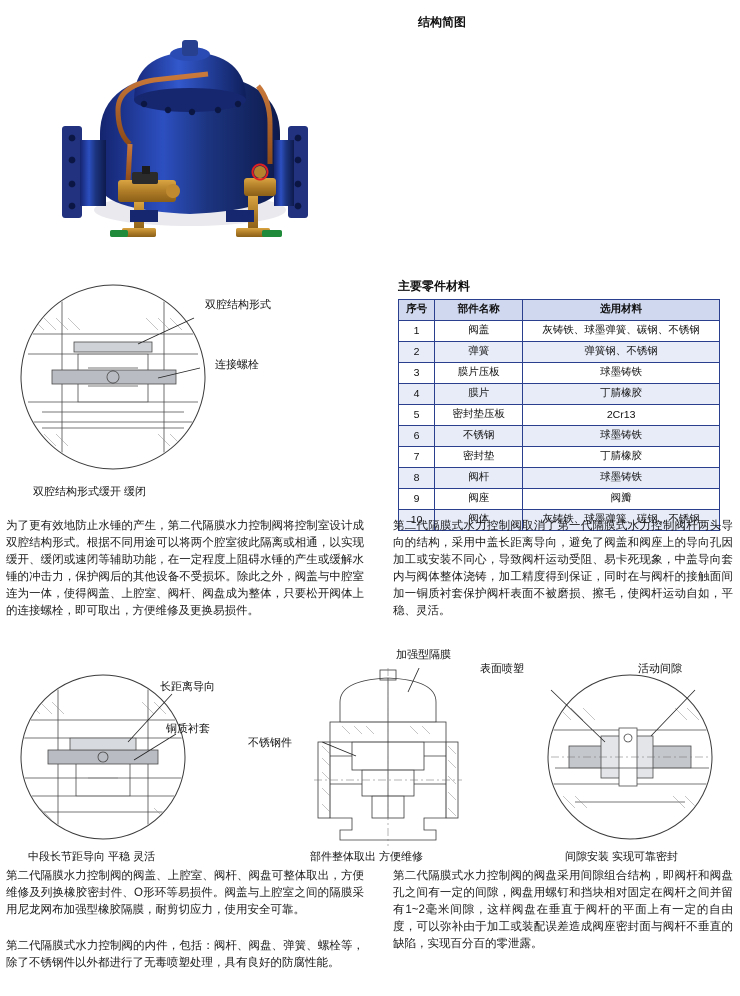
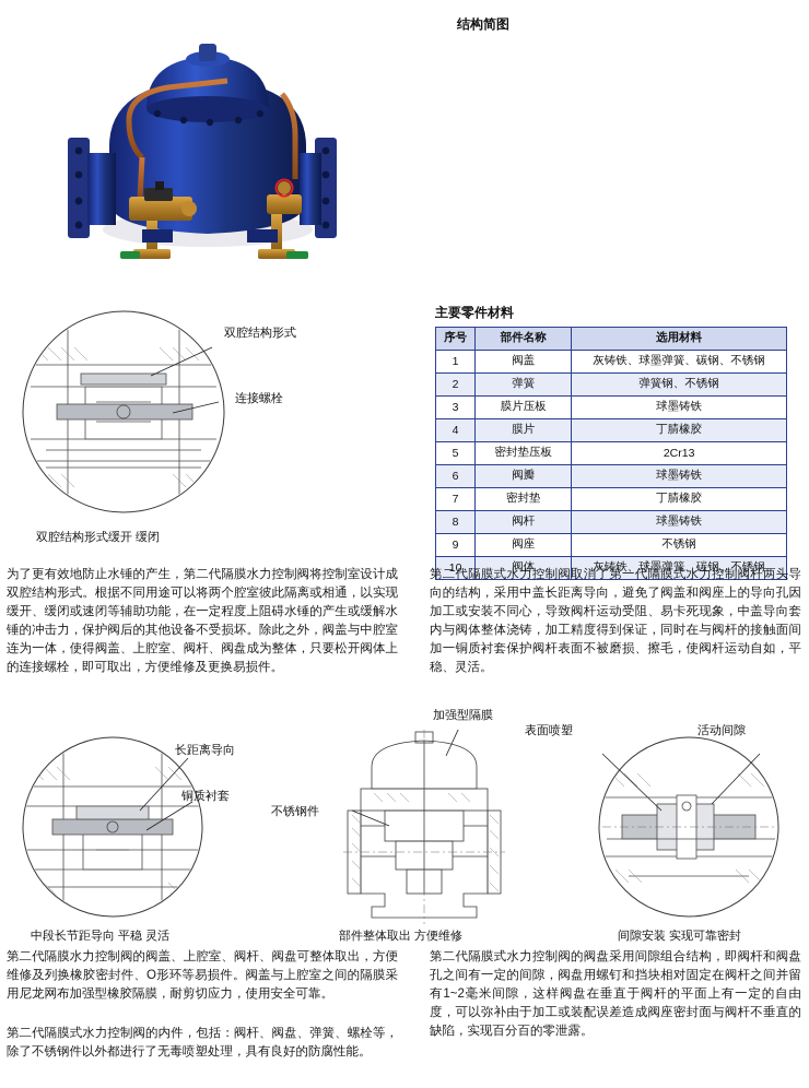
  结构简图
  双腔结构形式
  连接螺栓
  双腔结构形式缓开 缓闭
  主要零件材料
  序号	部件名称	选用材料
  1	阀盖	灰铸铁、球墨弹簧、碳钢、不锈钢
  2	弹簧	弹簧钢、不锈钢
  3	膜片压板	球墨铸铁
  4	膜片	丁腈橡胶
  5	密封垫压板	2Cr13
- 6	不锈钢	球墨铸铁
+ 6	阀瓣	球墨铸铁
  7	密封垫	丁腈橡胶
  8	阀杆	球墨铸铁
- 9	阀座	阀瓣
+ 9	阀座	不锈钢
  10	阀体	灰铸铁、球墨弹簧、碳钢、不锈钢
  为了更有效地防止水锤的产生，第二代隔膜水力控制阀将控制室设计成双腔结构形式。根据不同用途可以将两个腔室彼此隔离或相通，以实现缓开、缓闭或速闭等辅助功能，在一定程度上阻碍水锤的产生或缓解水锤的冲击力，保护阀后的其他设备不受损坏。除此之外，阀盖与中腔室连为一体，使得阀盖、上腔室、阀杆、阀盘成为整体，只要松开阀体上的连接螺栓，即可取出，方便维修及更换易损件。
  第二代隔膜式水力控制阀取消了第一代隔膜式水力控制阀杆两头导向的结构，采用中盖长距离导向，避免了阀盖和阀座上的导向孔因加工或安装不同心，导致阀杆运动受阻、易卡死现象，中盖导向套内与阀体整体浇铸，加工精度得到保证，同时在与阀杆的接触面间加一铜质衬套保护阀杆表面不被磨损、擦毛，使阀杆运动自如，平稳、灵活。
  长距离导向
  铜质衬套
  中段长节距导向 平稳 灵活
  加强型隔膜
  不锈钢件
  部件整体取出 方便维修
  表面喷塑
  活动间隙
  间隙安装 实现可靠密封
  第二代隔膜水力控制阀的阀盖、上腔室、阀杆、阀盘可整体取出，方便维修及列换橡胶密封件、O形环等易损件。阀盖与上腔室之间的隔膜采用尼龙网布加强型橡胶隔膜，耐剪切应力，使用安全可靠。
  第二代隔膜式水力控制阀的内件，包括：阀杆、阀盘、弹簧、螺栓等，除了不锈钢件以外都进行了无毒喷塑处理，具有良好的防腐性能。
  第二代隔膜式水力控制阀的阀盘采用间隙组合结构，即阀杆和阀盘孔之间有一定的间隙，阀盘用螺钉和挡块相对固定在阀杆之间并留有1~2毫米间隙，这样阀盘在垂直于阀杆的平面上有一定的自由度，可以弥补由于加工或装配误差造成阀座密封面与阀杆不垂直的缺陷，实现百分百的零泄露。
